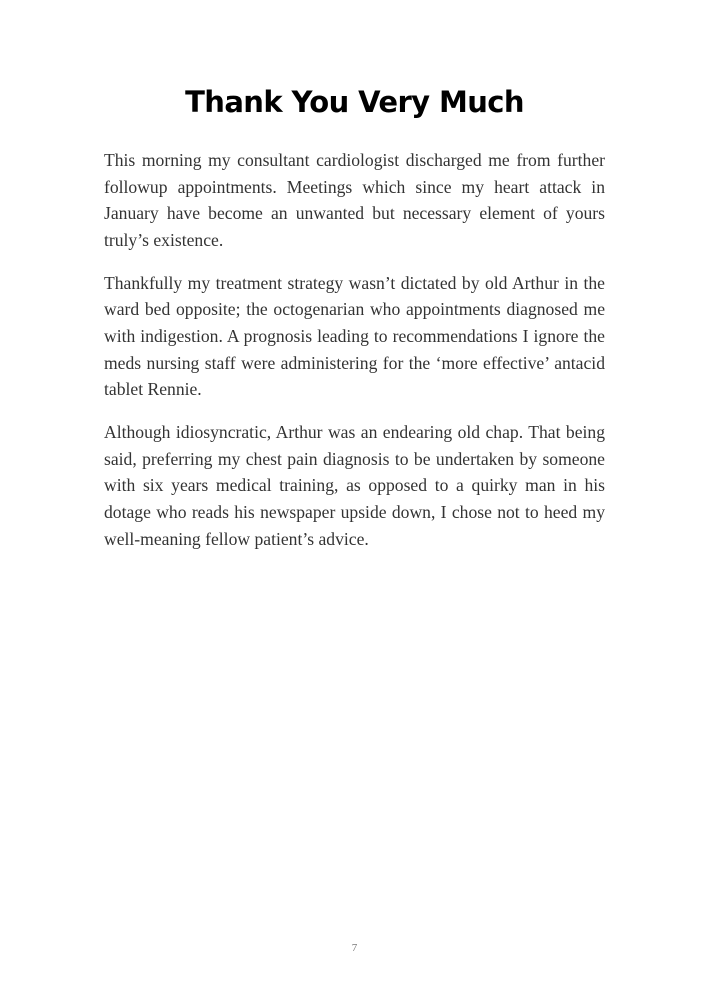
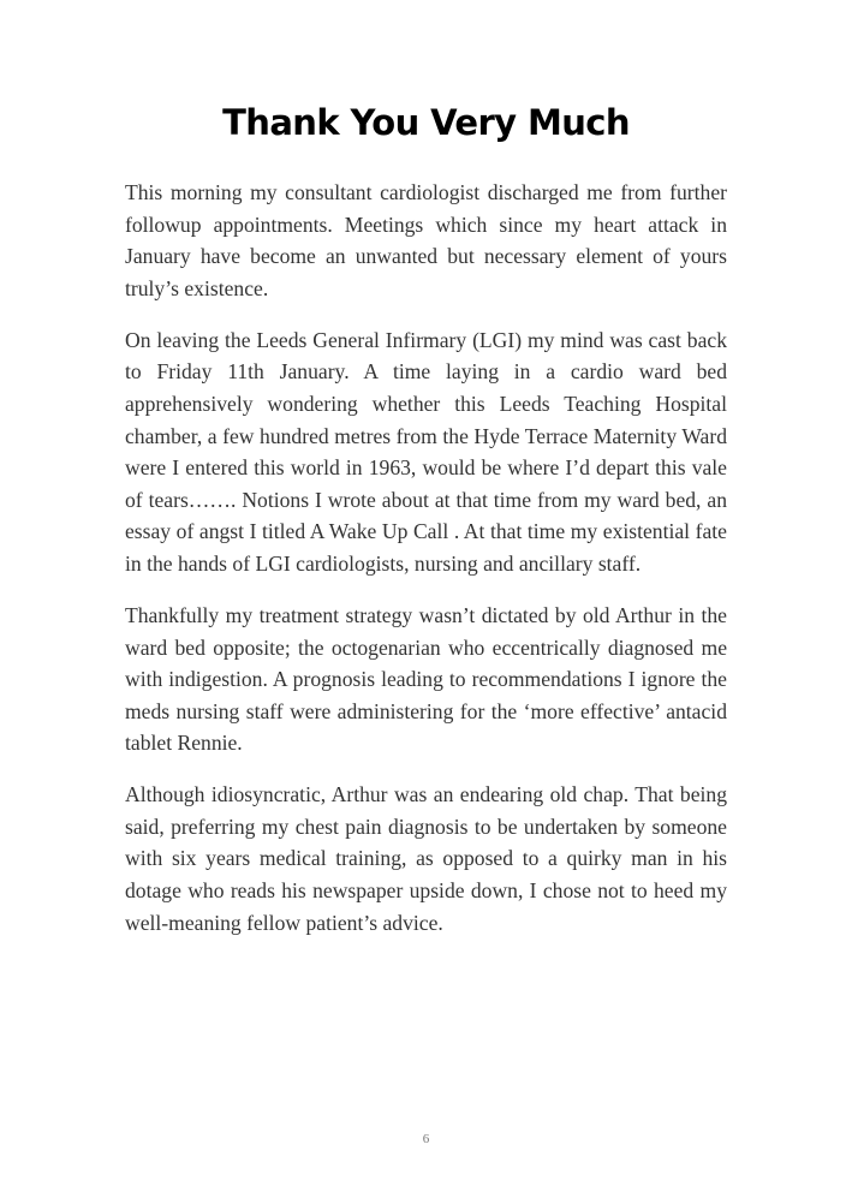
  Thank You Very Much
  This morning my consultant cardiologist discharged me from further followup appointments. Meetings which since my heart attack in January have become an unwanted but necessary element of yours truly’s existence.
+ On leaving the Leeds General Infirmary (LGI) my mind was cast back to Friday 11th January. A time laying in a cardio ward bed apprehensively wondering whether this Leeds Teaching Hospital chamber, a few hundred metres from the Hyde Terrace Maternity Ward were I entered this world in 1963, would be where I’d depart this vale of tears……. Notions I wrote about at that time from my ward bed, an essay of angst I titled A Wake Up Call . At that time my existential fate in the hands of LGI cardiologists, nursing and ancillary staff.
- Thankfully my treatment strategy wasn’t dictated by old Arthur in the ward bed opposite; the octogenarian who appointments diagnosed me with indigestion. A prognosis leading to recommendations I ignore the meds nursing staff were administering for the ‘more effective’ antacid tablet Rennie.
+ Thankfully my treatment strategy wasn’t dictated by old Arthur in the ward bed opposite; the octogenarian who eccentrically diagnosed me with indigestion. A prognosis leading to recommendations I ignore the meds nursing staff were administering for the ‘more effective’ antacid tablet Rennie.
  Although idiosyncratic, Arthur was an endearing old chap. That being said, preferring my chest pain diagnosis to be undertaken by someone with six years medical training, as opposed to a quirky man in his dotage who reads his newspaper upside down, I chose not to heed my well-meaning fellow patient’s advice.
- 7
+ 6
